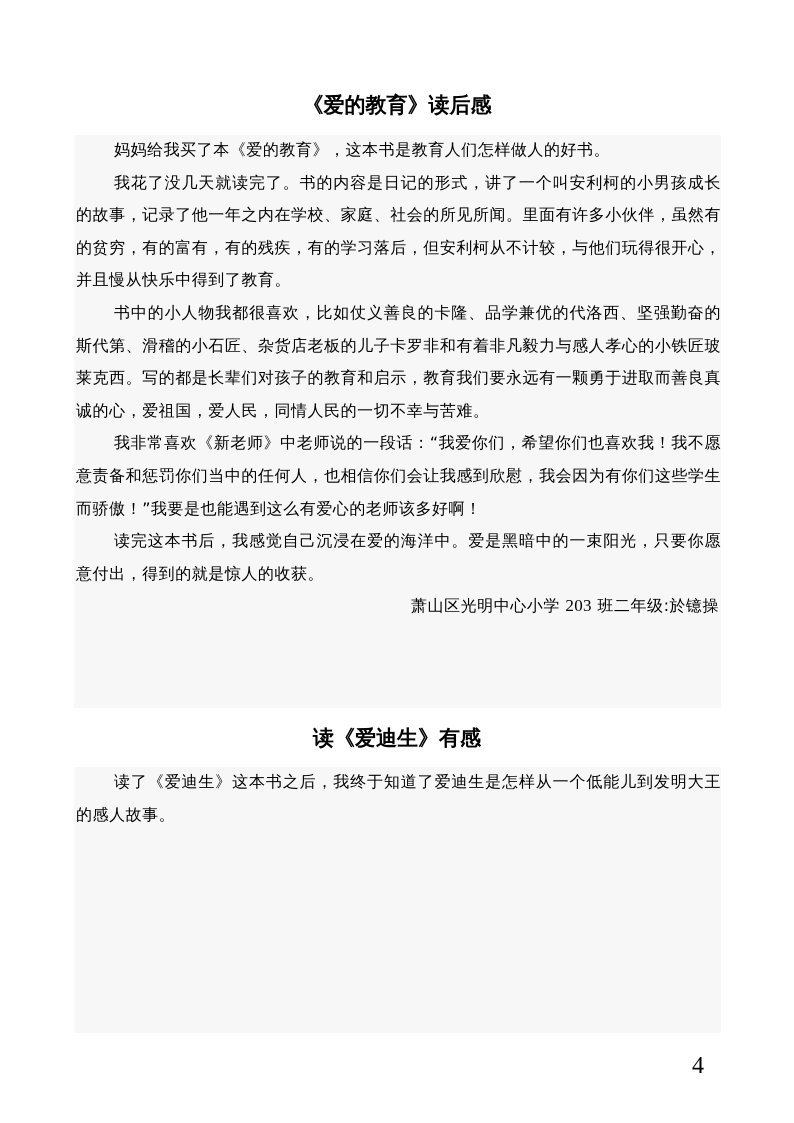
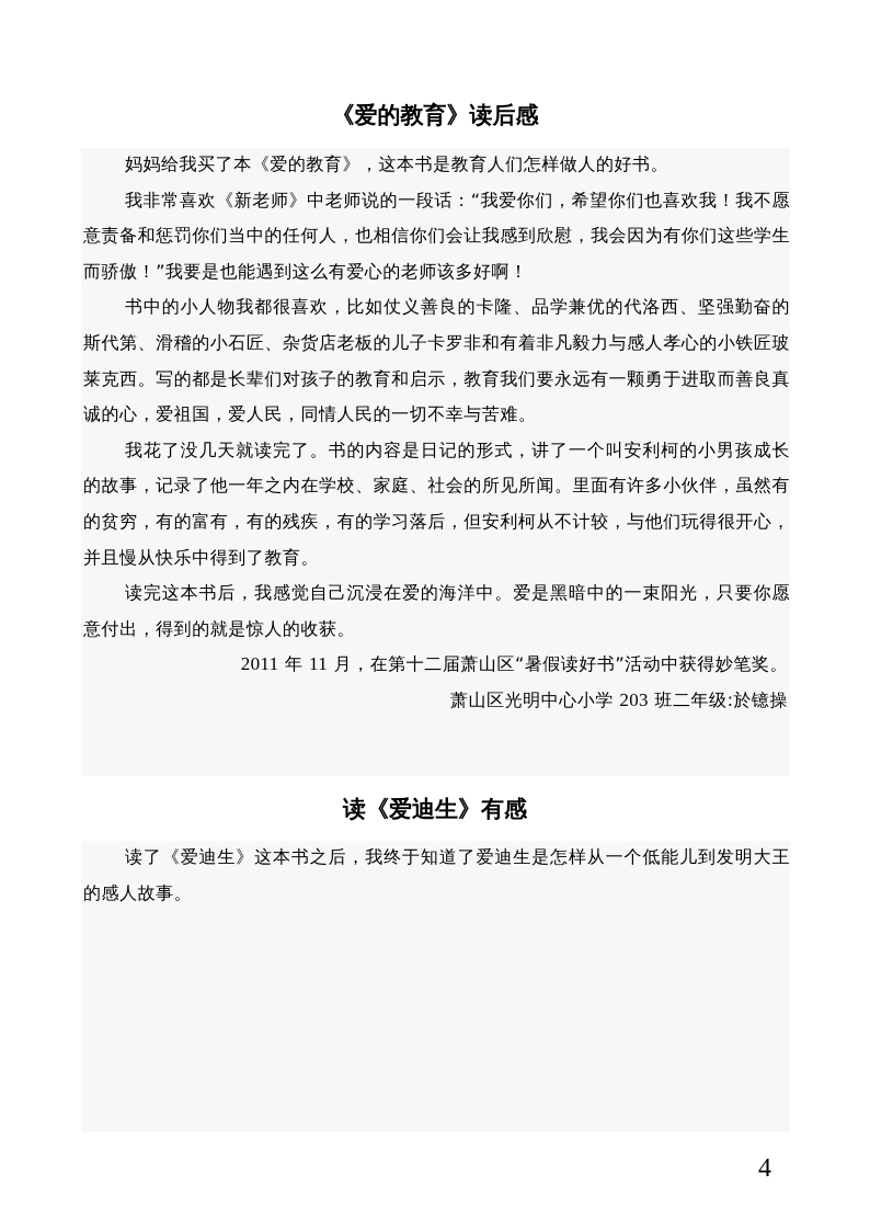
  《爱的教育》读后感
  妈妈给我买了本《爱的教育》，这本书是教育人们怎样做人的好书。
- 我花了没几天就读完了。书的内容是日记的形式，讲了一个叫安利柯的小男孩成长的故事，记录了他一年之内在学校、家庭、社会的所见所闻。里面有许多小伙伴，虽然有的贫穷，有的富有，有的残疾，有的学习落后，但安利柯从不计较，与他们玩得很开心，并且慢从快乐中得到了教育。
+ 我非常喜欢《新老师》中老师说的一段话：“我爱你们，希望你们也喜欢我！我不愿意责备和惩罚你们当中的任何人，也相信你们会让我感到欣慰，我会因为有你们这些学生而骄傲！”我要是也能遇到这么有爱心的老师该多好啊！
  书中的小人物我都很喜欢，比如仗义善良的卡隆、品学兼优的代洛西、坚强勤奋的斯代第、滑稽的小石匠、杂货店老板的儿子卡罗非和有着非凡毅力与感人孝心的小铁匠玻莱克西。写的都是长辈们对孩子的教育和启示，教育我们要永远有一颗勇于进取而善良真诚的心，爱祖国，爱人民，同情人民的一切不幸与苦难。
- 我非常喜欢《新老师》中老师说的一段话：“我爱你们，希望你们也喜欢我！我不愿意责备和惩罚你们当中的任何人，也相信你们会让我感到欣慰，我会因为有你们这些学生而骄傲！”我要是也能遇到这么有爱心的老师该多好啊！
+ 我花了没几天就读完了。书的内容是日记的形式，讲了一个叫安利柯的小男孩成长的故事，记录了他一年之内在学校、家庭、社会的所见所闻。里面有许多小伙伴，虽然有的贫穷，有的富有，有的残疾，有的学习落后，但安利柯从不计较，与他们玩得很开心，并且慢从快乐中得到了教育。
  读完这本书后，我感觉自己沉浸在爱的海洋中。爱是黑暗中的一束阳光，只要你愿意付出，得到的就是惊人的收获。
+ 2011 年 11 月，在第十二届萧山区“暑假读好书”活动中获得妙笔奖。
  萧山区光明中心小学 203 班二年级:於镱操
  读《爱迪生》有感
  读了《爱迪生》这本书之后，我终于知道了爱迪生是怎样从一个低能儿到发明大王的感人故事。
  4
